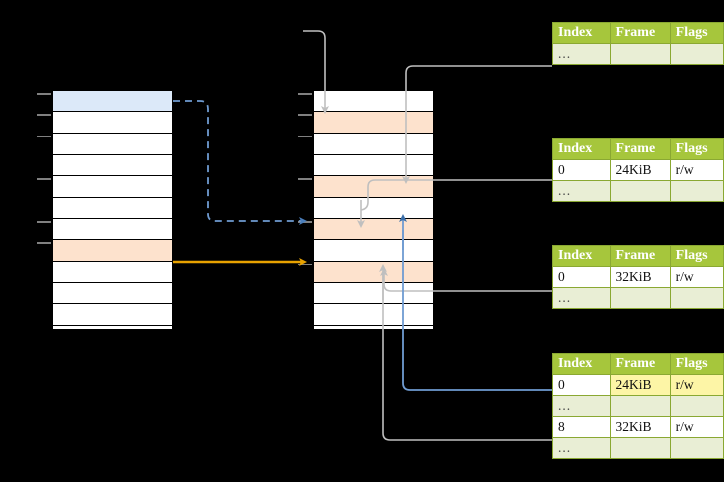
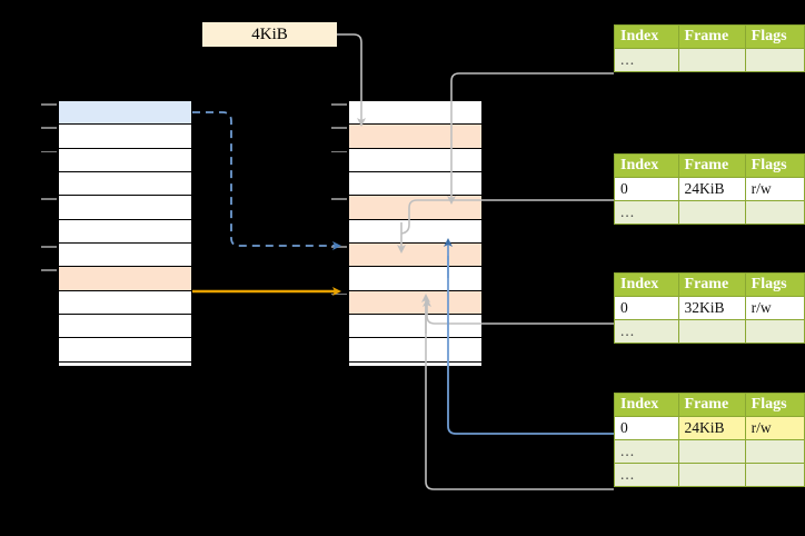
+ 4KiB
  Index	Frame	Flags
  ...
  Index	Frame	Flags
  0	24KiB	r/w
  ...
  Index	Frame	Flags
  0	32KiB	r/w
  ...
  Index	Frame	Flags
  0	24KiB	r/w
  ...
- 8	32KiB	r/w
  ...
